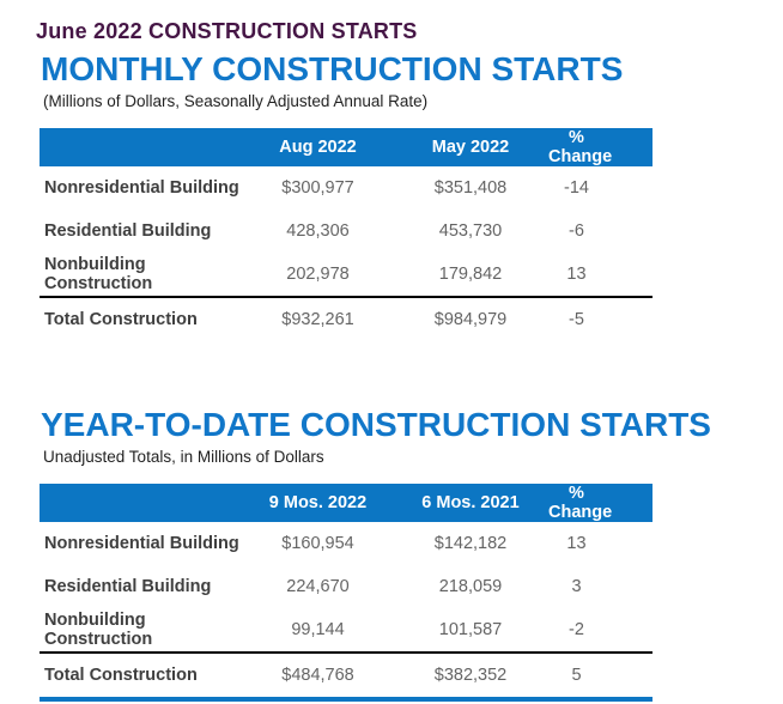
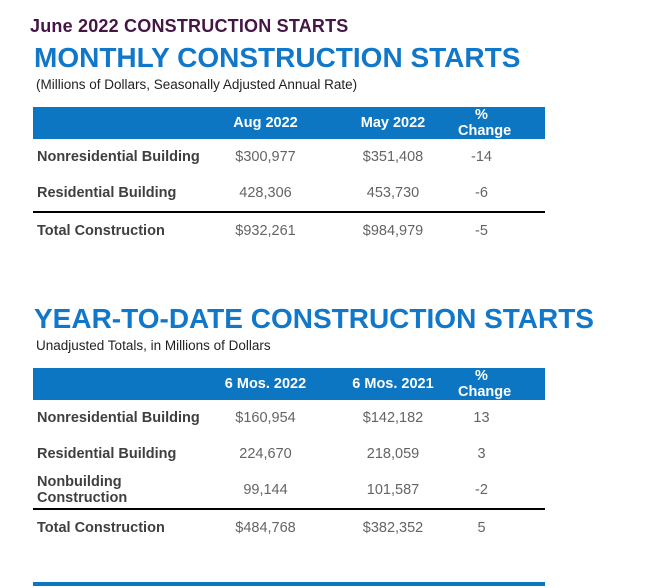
  June 2022 CONSTRUCTION STARTS
  MONTHLY CONSTRUCTION STARTS
  (Millions of Dollars, Seasonally Adjusted Annual Rate)
  	Aug 2022	May 2022	% Change
  Nonresidential Building	$300,977	$351,408	-14
  Residential Building	428,306	453,730	-6
- Nonbuilding Construction	202,978	179,842	13
  Total Construction	$932,261	$984,979	-5
  YEAR-TO-DATE CONSTRUCTION STARTS
  Unadjusted Totals, in Millions of Dollars
- 	9 Mos. 2022	6 Mos. 2021	% Change
+ 	6 Mos. 2022	6 Mos. 2021	% Change
  Nonresidential Building	$160,954	$142,182	13
  Residential Building	224,670	218,059	3
  Nonbuilding Construction	99,144	101,587	-2
  Total Construction	$484,768	$382,352	5
